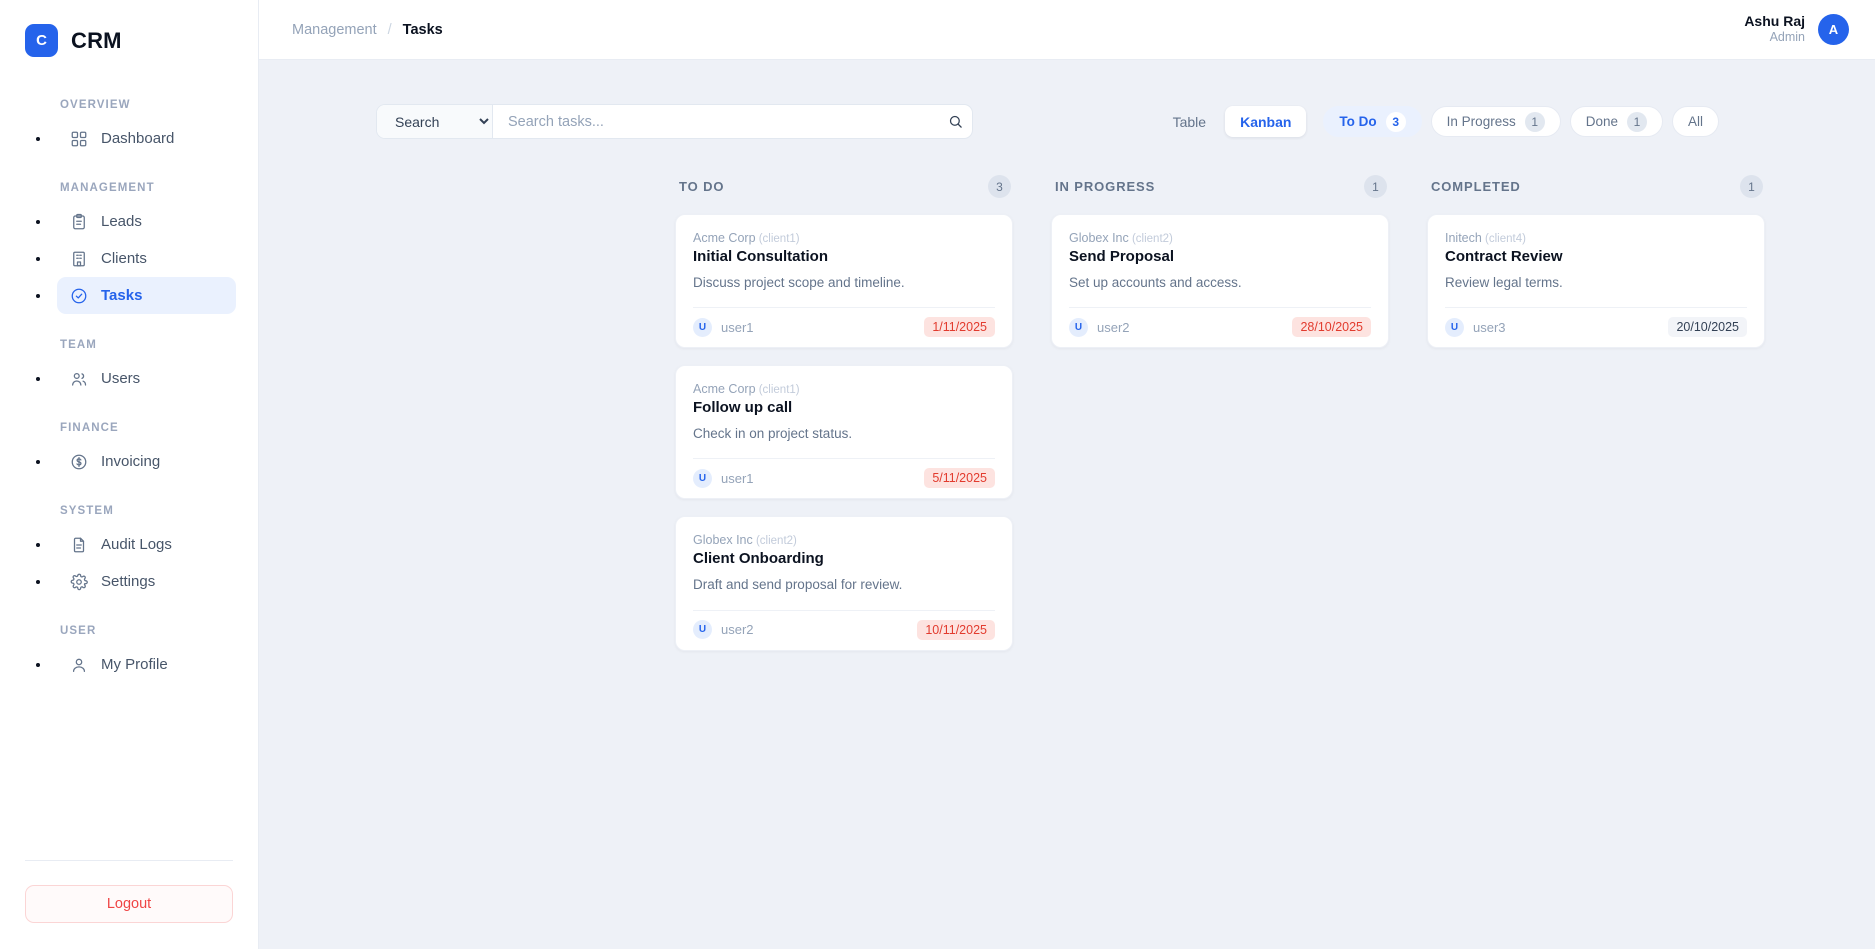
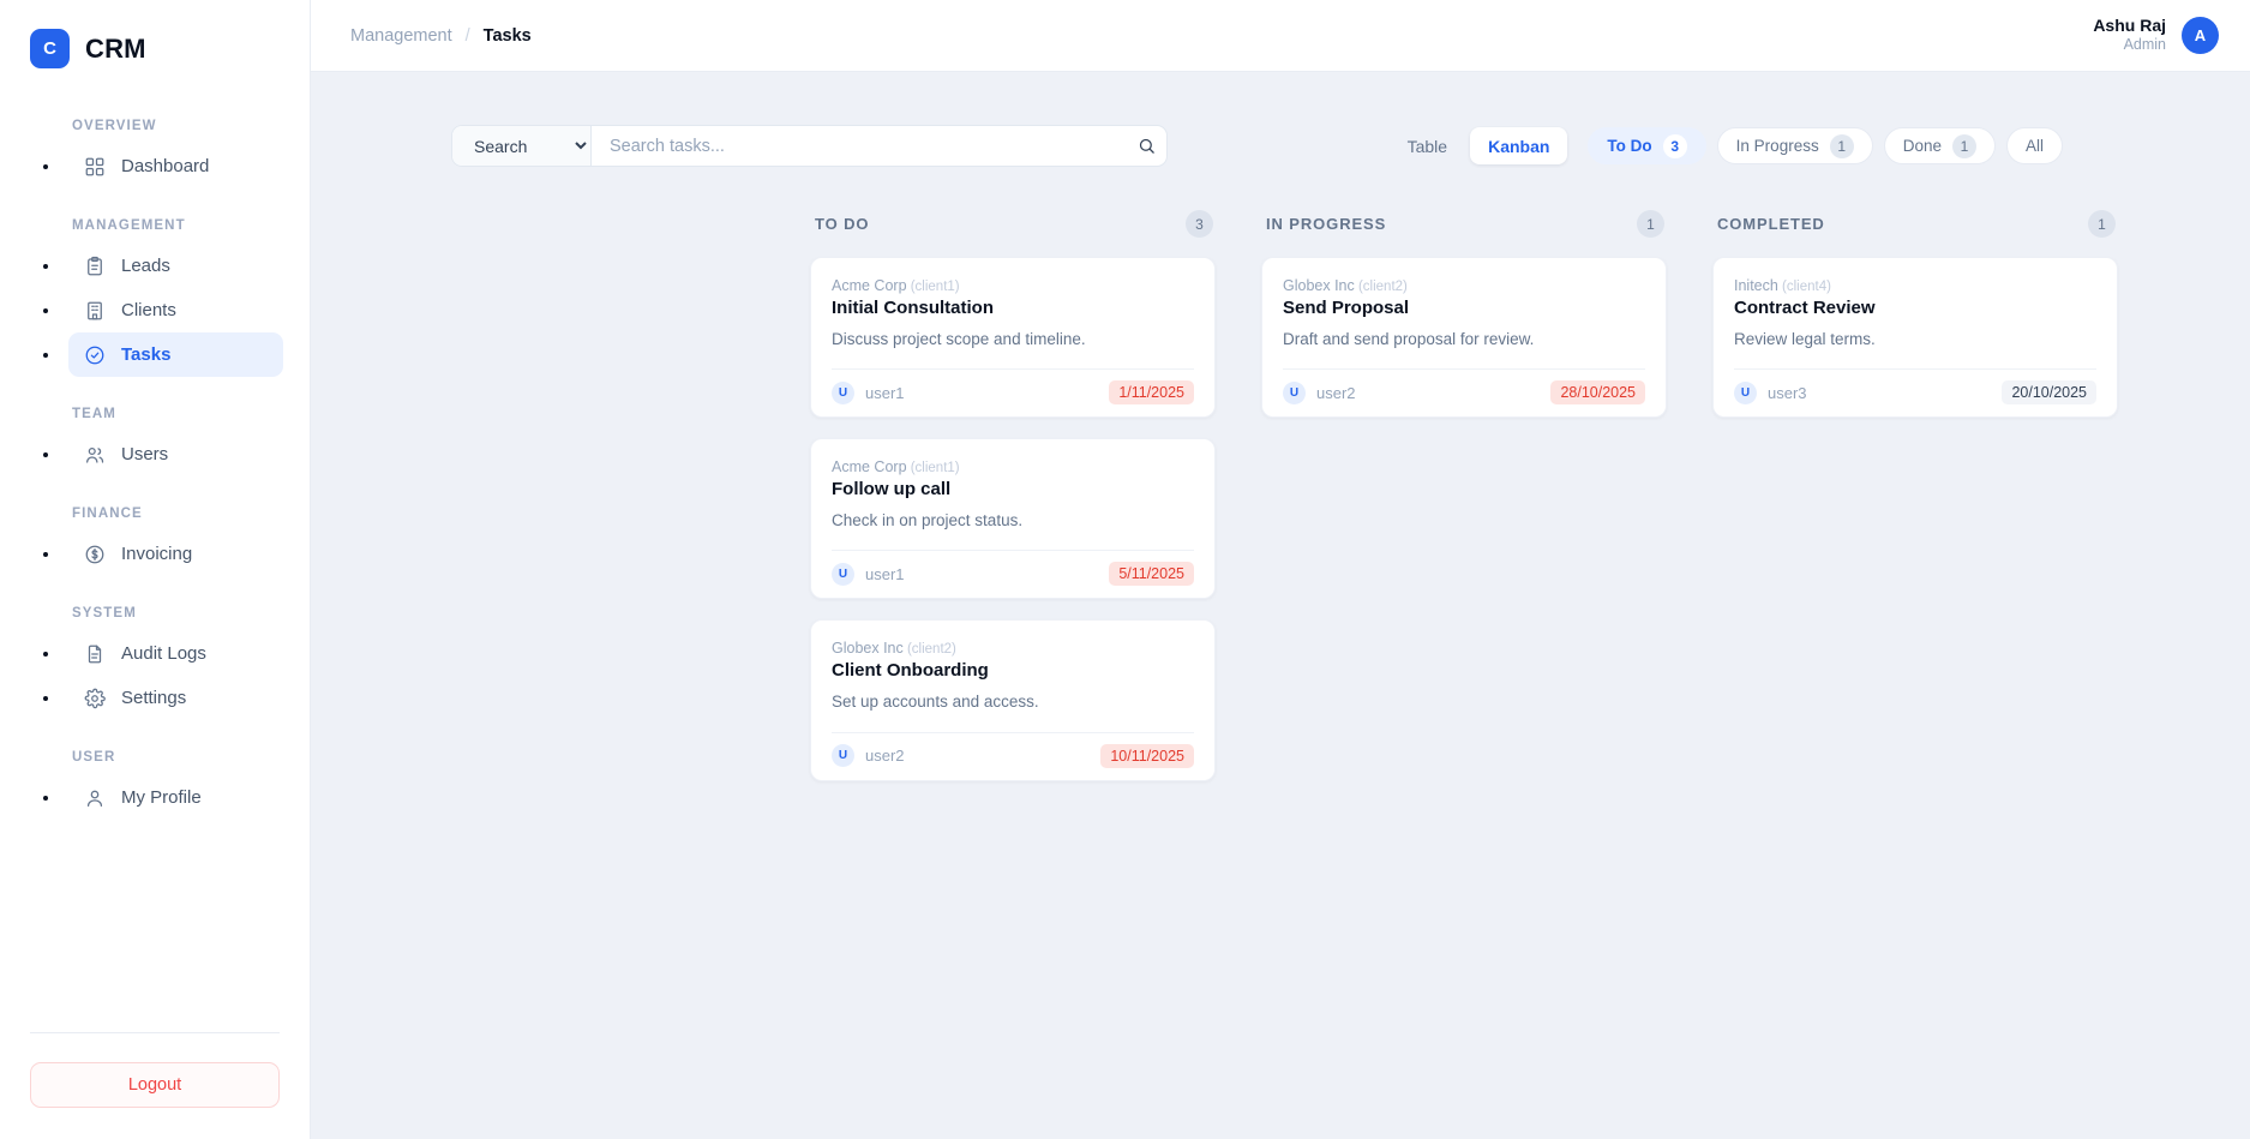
  C
  CRM
  OVERVIEW
  Dashboard
  MANAGEMENT
  Leads
  Clients
  Tasks
  TEAM
  Users
  FINANCE
  Invoicing
  SYSTEM
  Audit Logs
  Settings
  USER
  My Profile
  Logout
  Management
  /
  Tasks
  Ashu Raj
  Admin
  A
  Search
  Search tasks...
  Table
  Kanban
  To Do
  3
  In Progress
  1
  Done
  1
  All
  TO DO
  3
  Acme Corp (client1)
  Initial Consultation
  Discuss project scope and timeline.
  U
  user1
  1/11/2025
  Acme Corp (client1)
  Follow up call
  Check in on project status.
  U
  user1
  5/11/2025
  Globex Inc (client2)
  Client Onboarding
- Draft and send proposal for review.
+ Set up accounts and access.
  U
  user2
  10/11/2025
  IN PROGRESS
  1
  Globex Inc (client2)
  Send Proposal
- Set up accounts and access.
+ Draft and send proposal for review.
  U
  user2
  28/10/2025
  COMPLETED
  1
  Initech (client4)
  Contract Review
  Review legal terms.
  U
  user3
  20/10/2025
